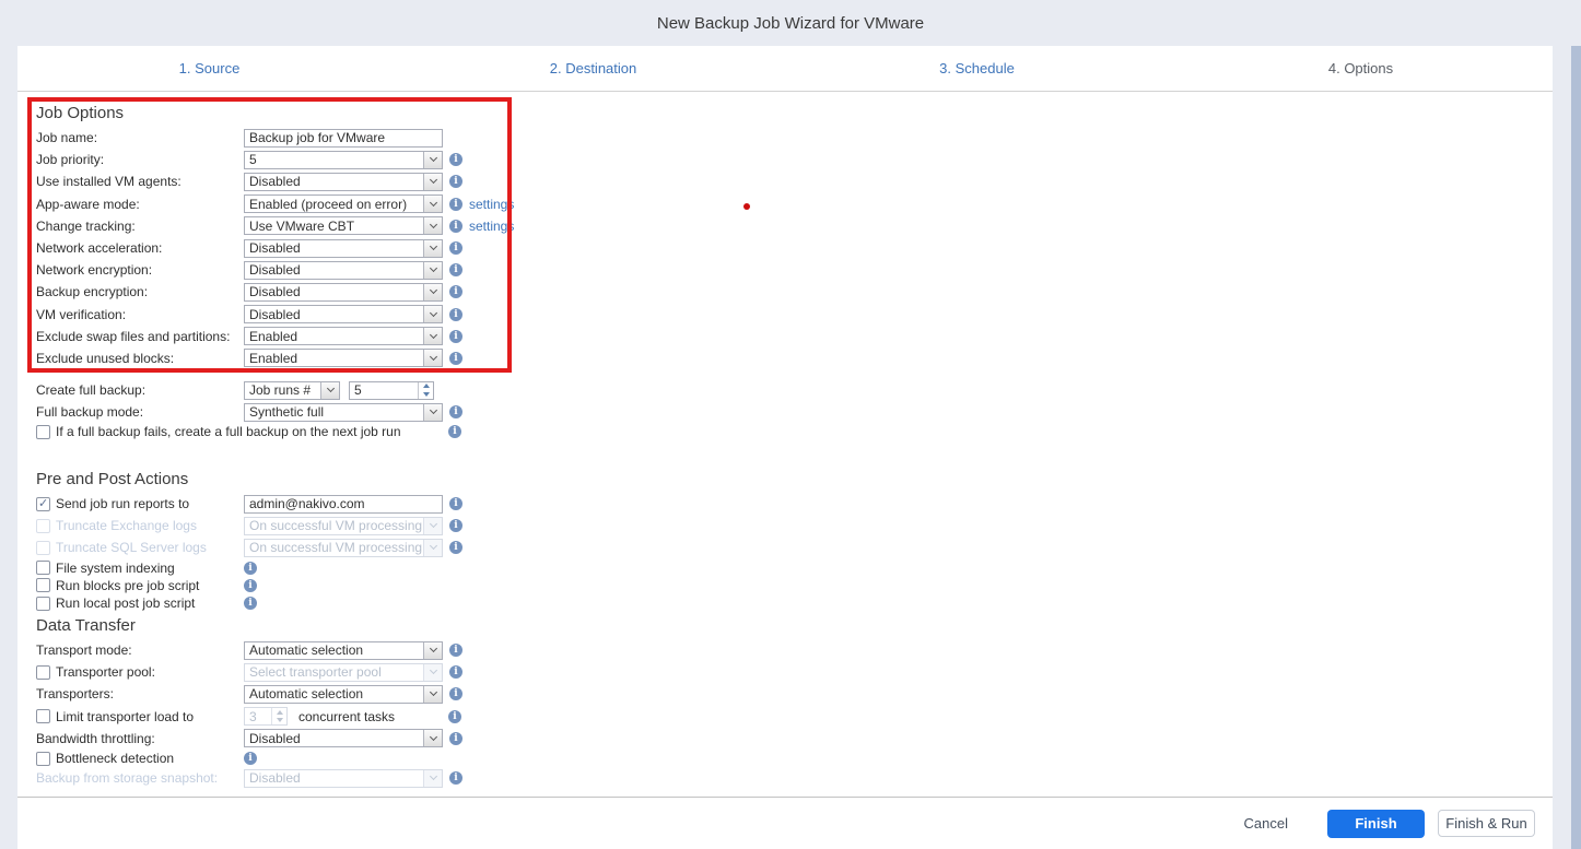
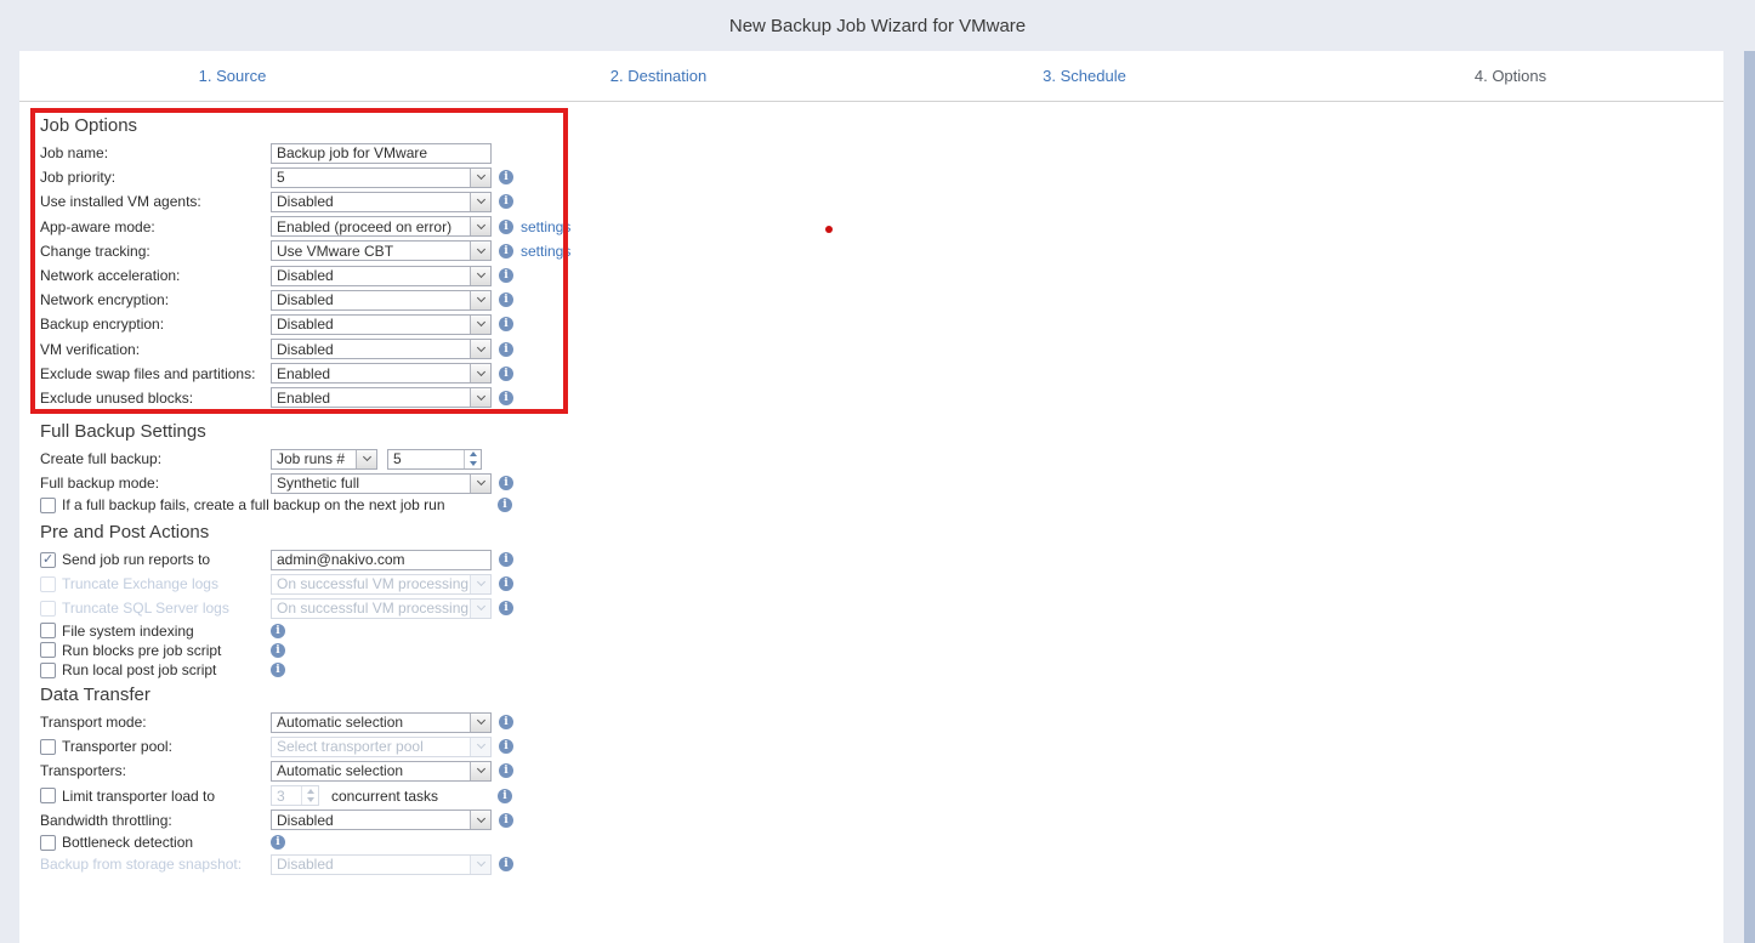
  New Backup Job Wizard for VMware
  1. Source
  2. Destination
  3. Schedule
  4. Options
  Job Options
  Job name:
  Backup job for VMware
  Job priority:
  5
  Use installed VM agents:
  Disabled
  App-aware mode:
  Enabled (proceed on error)
  settings
  Change tracking:
  Use VMware CBT
  settings
  Network acceleration:
  Disabled
  Network encryption:
  Disabled
  Backup encryption:
  Disabled
  VM verification:
  Disabled
  Exclude swap files and partitions:
  Enabled
  Exclude unused blocks:
  Enabled
+ Full Backup Settings
  Create full backup:
  Job runs #
  5
  Full backup mode:
  Synthetic full
  If a full backup fails, create a full backup on the next job run
  Pre and Post Actions
  Send job run reports to
  admin@nakivo.com
  Truncate Exchange logs
  On successful VM processing
  Truncate SQL Server logs
  On successful VM processing
  File system indexing
  Run blocks pre job script
  Run local post job script
  Data Transfer
  Transport mode:
  Automatic selection
  Transporter pool:
  Select transporter pool
  Transporters:
  Automatic selection
  Limit transporter load to
  3
  concurrent tasks
  Bandwidth throttling:
  Disabled
  Bottleneck detection
  Backup from storage snapshot:
  Disabled
- Cancel
- Finish
- Finish & Run
